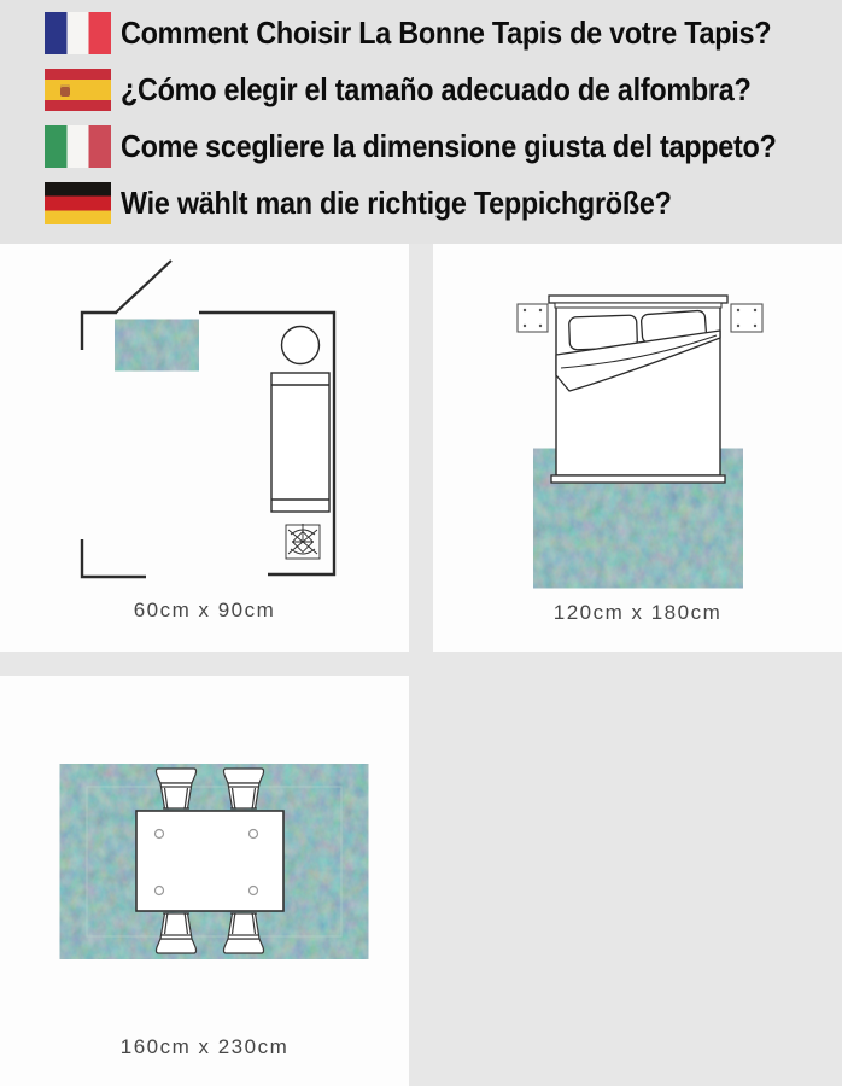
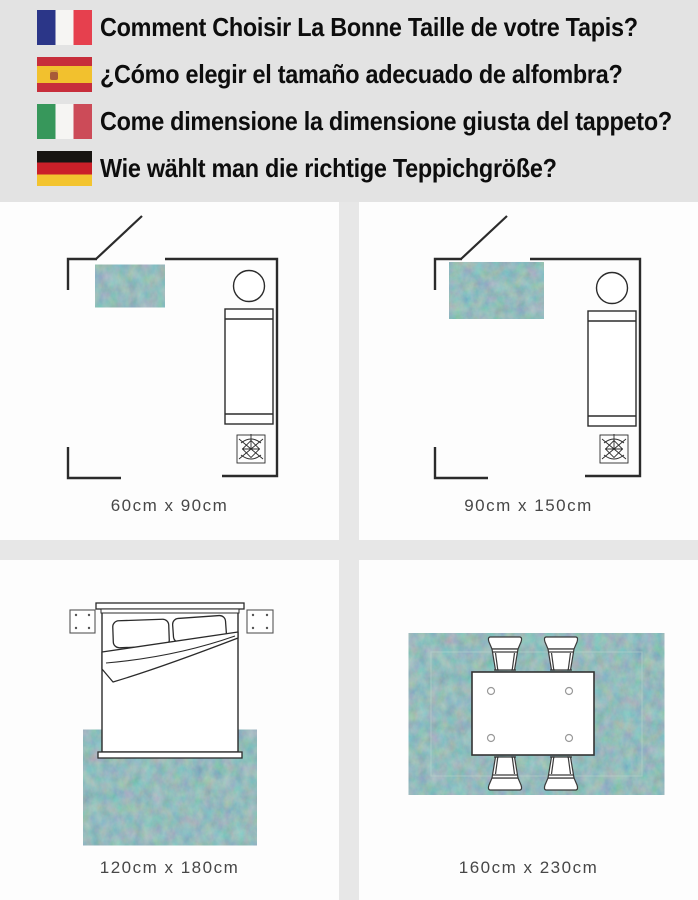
- Comment Choisir La Bonne Tapis de votre Tapis?
+ Comment Choisir La Bonne Taille de votre Tapis?
  ¿Cómo elegir el tamaño adecuado de alfombra?
- Come scegliere la dimensione giusta del tappeto?
+ Come dimensione la dimensione giusta del tappeto?
  Wie wählt man die richtige Teppichgröße?
  60cm x 90cm
+ 90cm x 150cm
  120cm x 180cm
  160cm x 230cm
